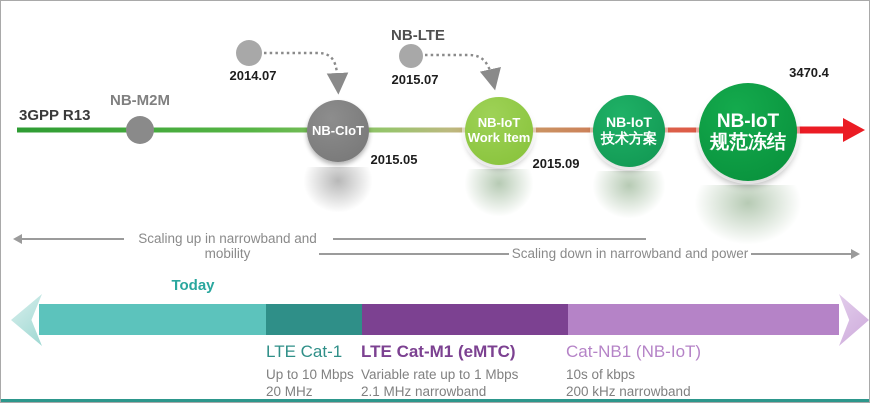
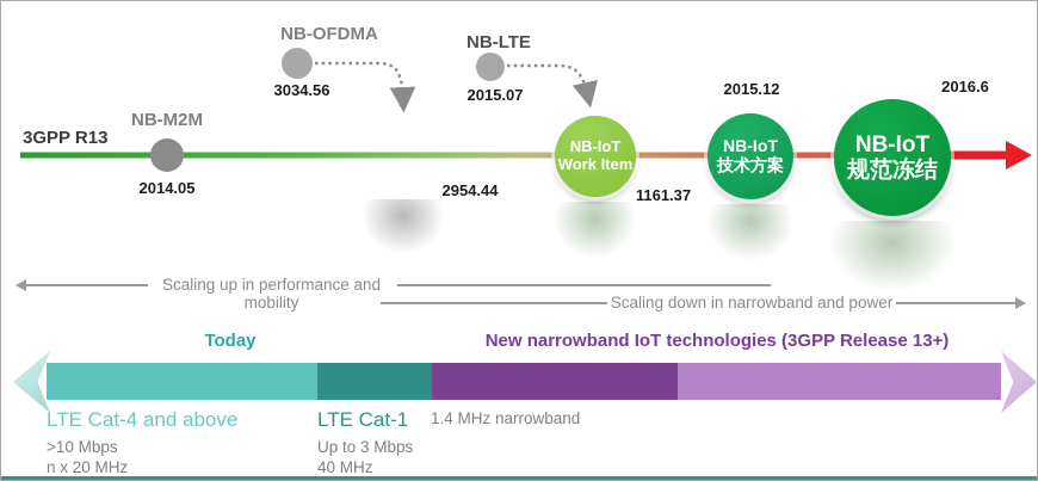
  3GPP R13
  NB-M2M
+ 2014.05
+ NB-OFDMA
- 2014.07
+ 3034.56
- NB-CIoT
- 2015.05
+ 2954.44
  NB-LTE
  2015.07
  NB-IoT
  Work Item
- 2015.09
+ 1161.37
  NB-IoT
  技术方案
+ 2015.12
  NB-IoT
  规范冻结
- 3470.4
+ 2016.6
- Scaling up in narrowband and mobility
+ Scaling up in performance and mobility
  Scaling down in narrowband and power
  Today
+ New narrowband IoT technologies (3GPP Release 13+)
+ LTE Cat-4 and above
+ >10 Mbps
+ n x 20 MHz
  LTE Cat-1
- Up to 10 Mbps
+ Up to 3 Mbps
- 20 MHz
+ 40 MHz
- LTE Cat-M1 (eMTC)
- Variable rate up to 1 Mbps
- 2.1 MHz narrowband
+ 1.4 MHz narrowband
- Cat-NB1 (NB-IoT)
- 10s of kbps
- 200 kHz narrowband
